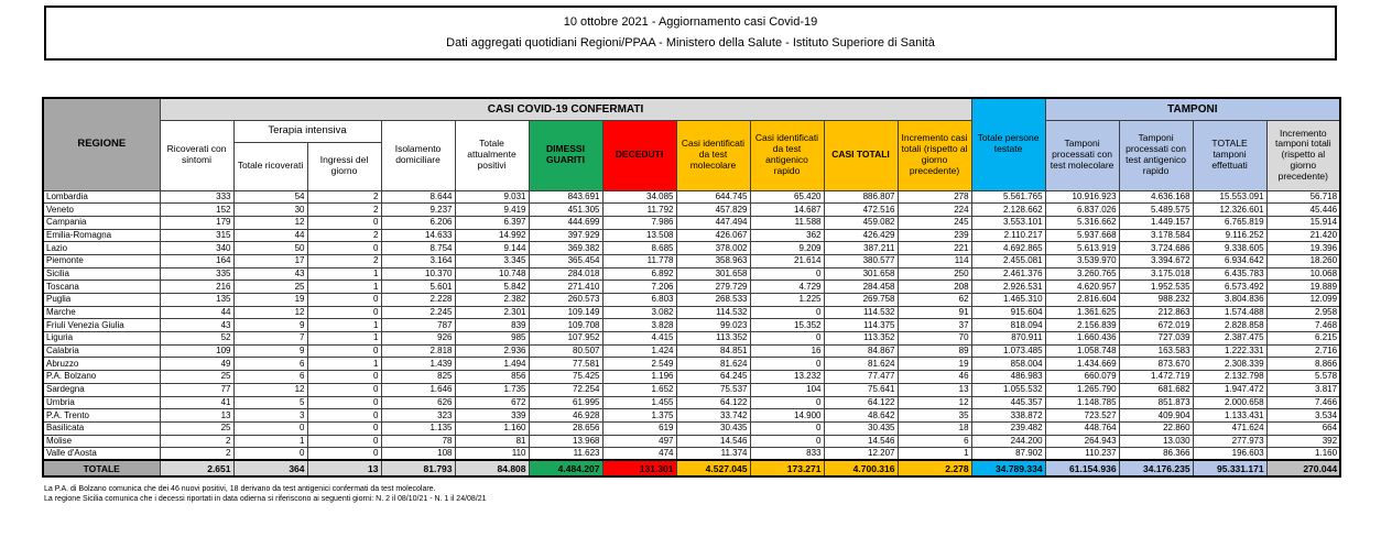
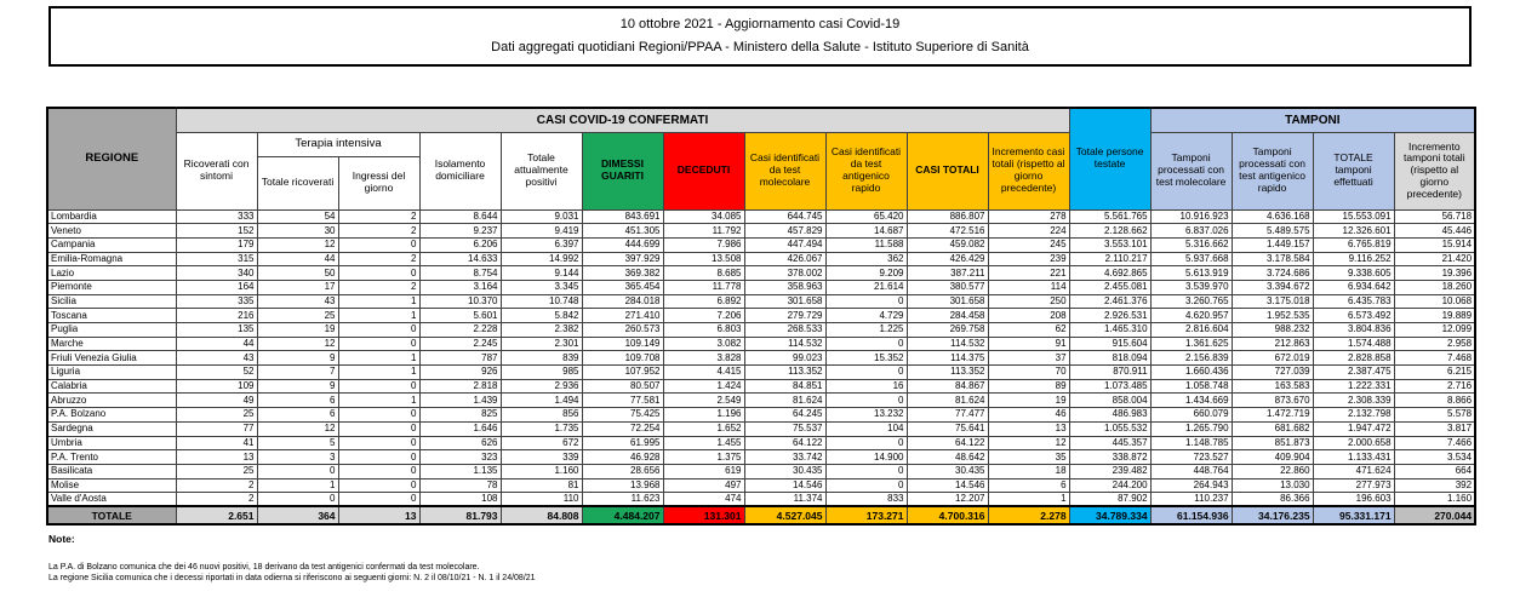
  10 ottobre 2021 - Aggiornamento casi Covid-19
  Dati aggregati quotidiani Regioni/PPAA - Ministero della Salute - Istituto Superiore di Sanità
  REGIONE	CASI COVID-19 CONFERMATI	Totale persone testate	TAMPONI
  Ricoverati con sintomi	Terapia intensiva	Isolamento domiciliare	Totale attualmente positivi	DIMESSI GUARITI	DECEDUTI	Casi identificati da test molecolare	Casi identificati da test antigenico rapido	CASI TOTALI	Incremento casi totali (rispetto al giorno precedente)	Tamponi processati con test molecolare	Tamponi processati con test antigenico rapido	TOTALE tamponi effettuati	Incremento tamponi totali (rispetto al giorno precedente)
  Totale ricoverati	Ingressi del giorno
  Lombardia	333	54	2	8.644	9.031	843.691	34.085	644.745	65.420	886.807	278	5.561.765	10.916.923	4.636.168	15.553.091	56.718
  Veneto	152	30	2	9.237	9.419	451.305	11.792	457.829	14.687	472.516	224	2.128.662	6.837.026	5.489.575	12.326.601	45.446
  Campania	179	12	0	6.206	6.397	444.699	7.986	447.494	11.588	459.082	245	3.553.101	5.316.662	1.449.157	6.765.819	15.914
  Emilia-Romagna	315	44	2	14.633	14.992	397.929	13.508	426.067	362	426.429	239	2.110.217	5.937.668	3.178.584	9.116.252	21.420
  Lazio	340	50	0	8.754	9.144	369.382	8.685	378.002	9.209	387.211	221	4.692.865	5.613.919	3.724.686	9.338.605	19.396
  Piemonte	164	17	2	3.164	3.345	365.454	11.778	358.963	21.614	380.577	114	2.455.081	3.539.970	3.394.672	6.934.642	18.260
  Sicilia	335	43	1	10.370	10.748	284.018	6.892	301.658	0	301.658	250	2.461.376	3.260.765	3.175.018	6.435.783	10.068
  Toscana	216	25	1	5.601	5.842	271.410	7.206	279.729	4.729	284.458	208	2.926.531	4.620.957	1.952.535	6.573.492	19.889
  Puglia	135	19	0	2.228	2.382	260.573	6.803	268.533	1.225	269.758	62	1.465.310	2.816.604	988.232	3.804.836	12.099
  Marche	44	12	0	2.245	2.301	109.149	3.082	114.532	0	114.532	91	915.604	1.361.625	212.863	1.574.488	2.958
  Friuli Venezia Giulia	43	9	1	787	839	109.708	3.828	99.023	15.352	114.375	37	818.094	2.156.839	672.019	2.828.858	7.468
  Liguria	52	7	1	926	985	107.952	4.415	113.352	0	113.352	70	870.911	1.660.436	727.039	2.387.475	6.215
  Calabria	109	9	0	2.818	2.936	80.507	1.424	84.851	16	84.867	89	1.073.485	1.058.748	163.583	1.222.331	2.716
  Abruzzo	49	6	1	1.439	1.494	77.581	2.549	81.624	0	81.624	19	858.004	1.434.669	873.670	2.308.339	8.866
  P.A. Bolzano	25	6	0	825	856	75.425	1.196	64.245	13.232	77.477	46	486.983	660.079	1.472.719	2.132.798	5.578
  Sardegna	77	12	0	1.646	1.735	72.254	1.652	75.537	104	75.641	13	1.055.532	1.265.790	681.682	1.947.472	3.817
  Umbria	41	5	0	626	672	61.995	1.455	64.122	0	64.122	12	445.357	1.148.785	851.873	2.000.658	7.466
  P.A. Trento	13	3	0	323	339	46.928	1.375	33.742	14.900	48.642	35	338.872	723.527	409.904	1.133.431	3.534
  Basilicata	25	0	0	1.135	1.160	28.656	619	30.435	0	30.435	18	239.482	448.764	22.860	471.624	664
  Molise	2	1	0	78	81	13.968	497	14.546	0	14.546	6	244.200	264.943	13.030	277.973	392
  Valle d'Aosta	2	0	0	108	110	11.623	474	11.374	833	12.207	1	87.902	110.237	86.366	196.603	1.160
  TOTALE	2.651	364	13	81.793	84.808	4.484.207	131.301	4.527.045	173.271	4.700.316	2.278	34.789.334	61.154.936	34.176.235	95.331.171	270.044
+ Note:
